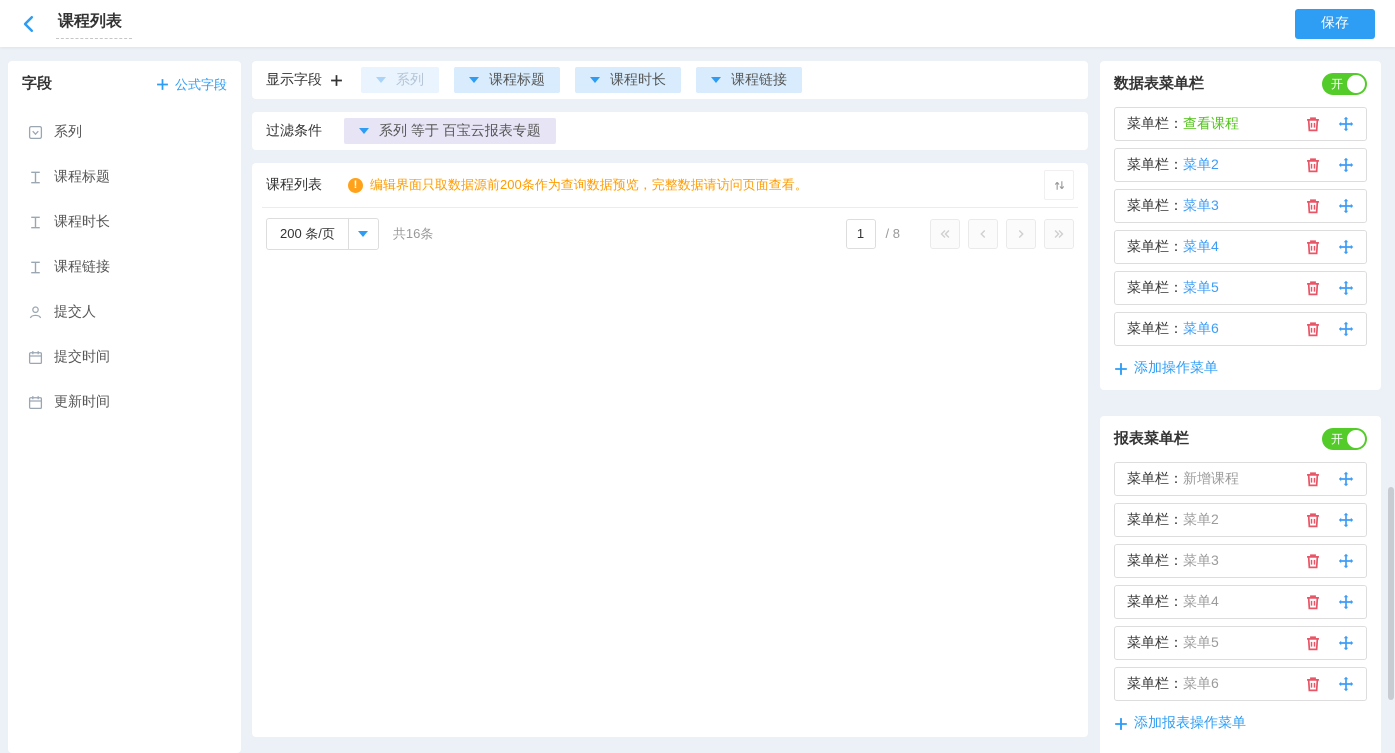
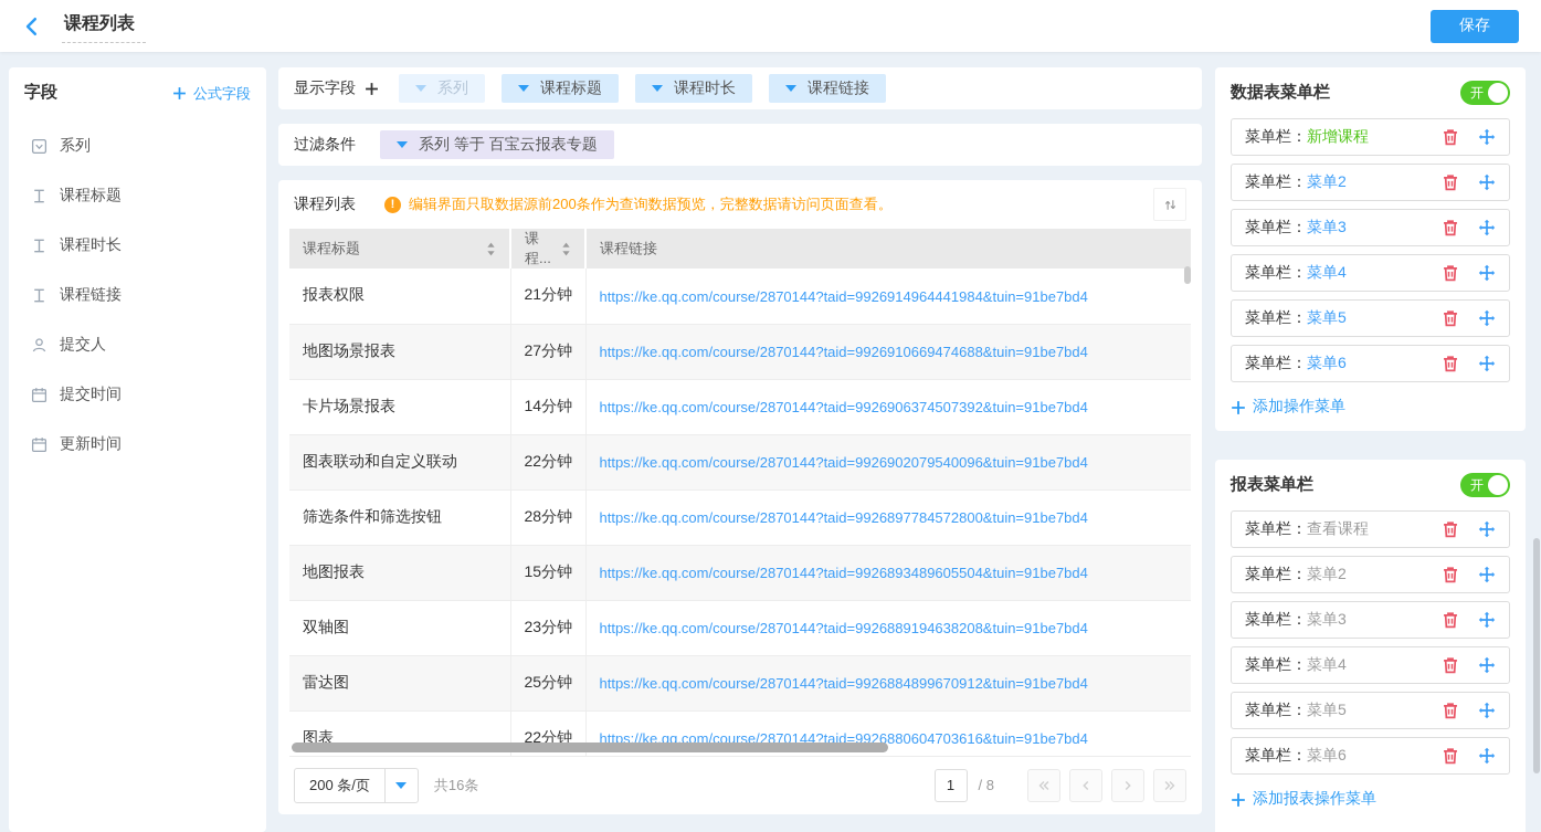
  课程列表
  保存
  字段
  公式字段
  系列
  课程标题
  课程时长
  课程链接
  提交人
  提交时间
  更新时间
  显示字段
  系列
  课程标题
  课程时长
  课程链接
  过滤条件
  系列 等于 百宝云报表专题
  课程列表
  编辑界面只取数据源前200条作为查询数据预览，完整数据请访问页面查看。
+ 课程标题	课程...	课程链接
+ 报表权限	21分钟	https://ke.qq.com/course/2870144?taid=9926914964441984&tuin=91be7bd4
+ 地图场景报表	27分钟	https://ke.qq.com/course/2870144?taid=9926910669474688&tuin=91be7bd4
+ 卡片场景报表	14分钟	https://ke.qq.com/course/2870144?taid=9926906374507392&tuin=91be7bd4
+ 图表联动和自定义联动	22分钟	https://ke.qq.com/course/2870144?taid=9926902079540096&tuin=91be7bd4
+ 筛选条件和筛选按钮	28分钟	https://ke.qq.com/course/2870144?taid=9926897784572800&tuin=91be7bd4
+ 地图报表	15分钟	https://ke.qq.com/course/2870144?taid=9926893489605504&tuin=91be7bd4
+ 双轴图	23分钟	https://ke.qq.com/course/2870144?taid=9926889194638208&tuin=91be7bd4
+ 雷达图	25分钟	https://ke.qq.com/course/2870144?taid=9926884899670912&tuin=91be7bd4
+ 图表	22分钟	https://ke.qq.com/course/2870144?taid=9926880604703616&tuin=91be7bd4
  200 条/页
  共16条
  1
  / 8
  数据表菜单栏
  开
  菜单栏：
- 查看课程
+ 新增课程
  菜单栏：
  菜单2
  菜单栏：
  菜单3
  菜单栏：
  菜单4
  菜单栏：
  菜单5
  菜单栏：
  菜单6
  添加操作菜单
  报表菜单栏
  开
  菜单栏：
- 新增课程
+ 查看课程
  菜单栏：
  菜单2
  菜单栏：
  菜单3
  菜单栏：
  菜单4
  菜单栏：
  菜单5
  菜单栏：
  菜单6
  添加报表操作菜单
